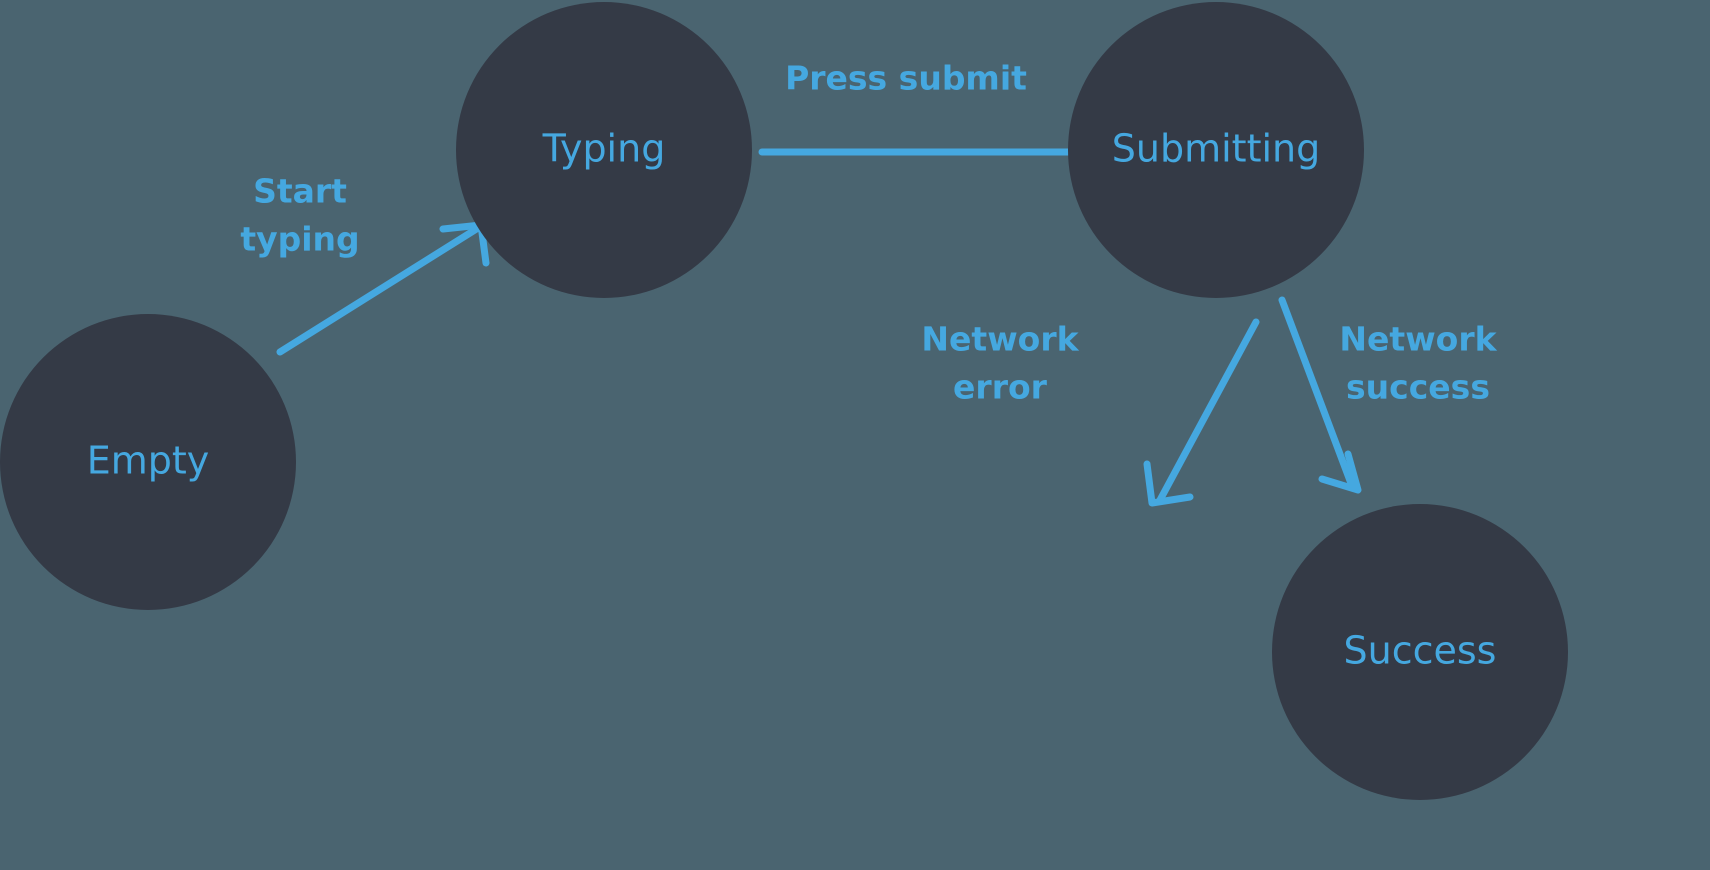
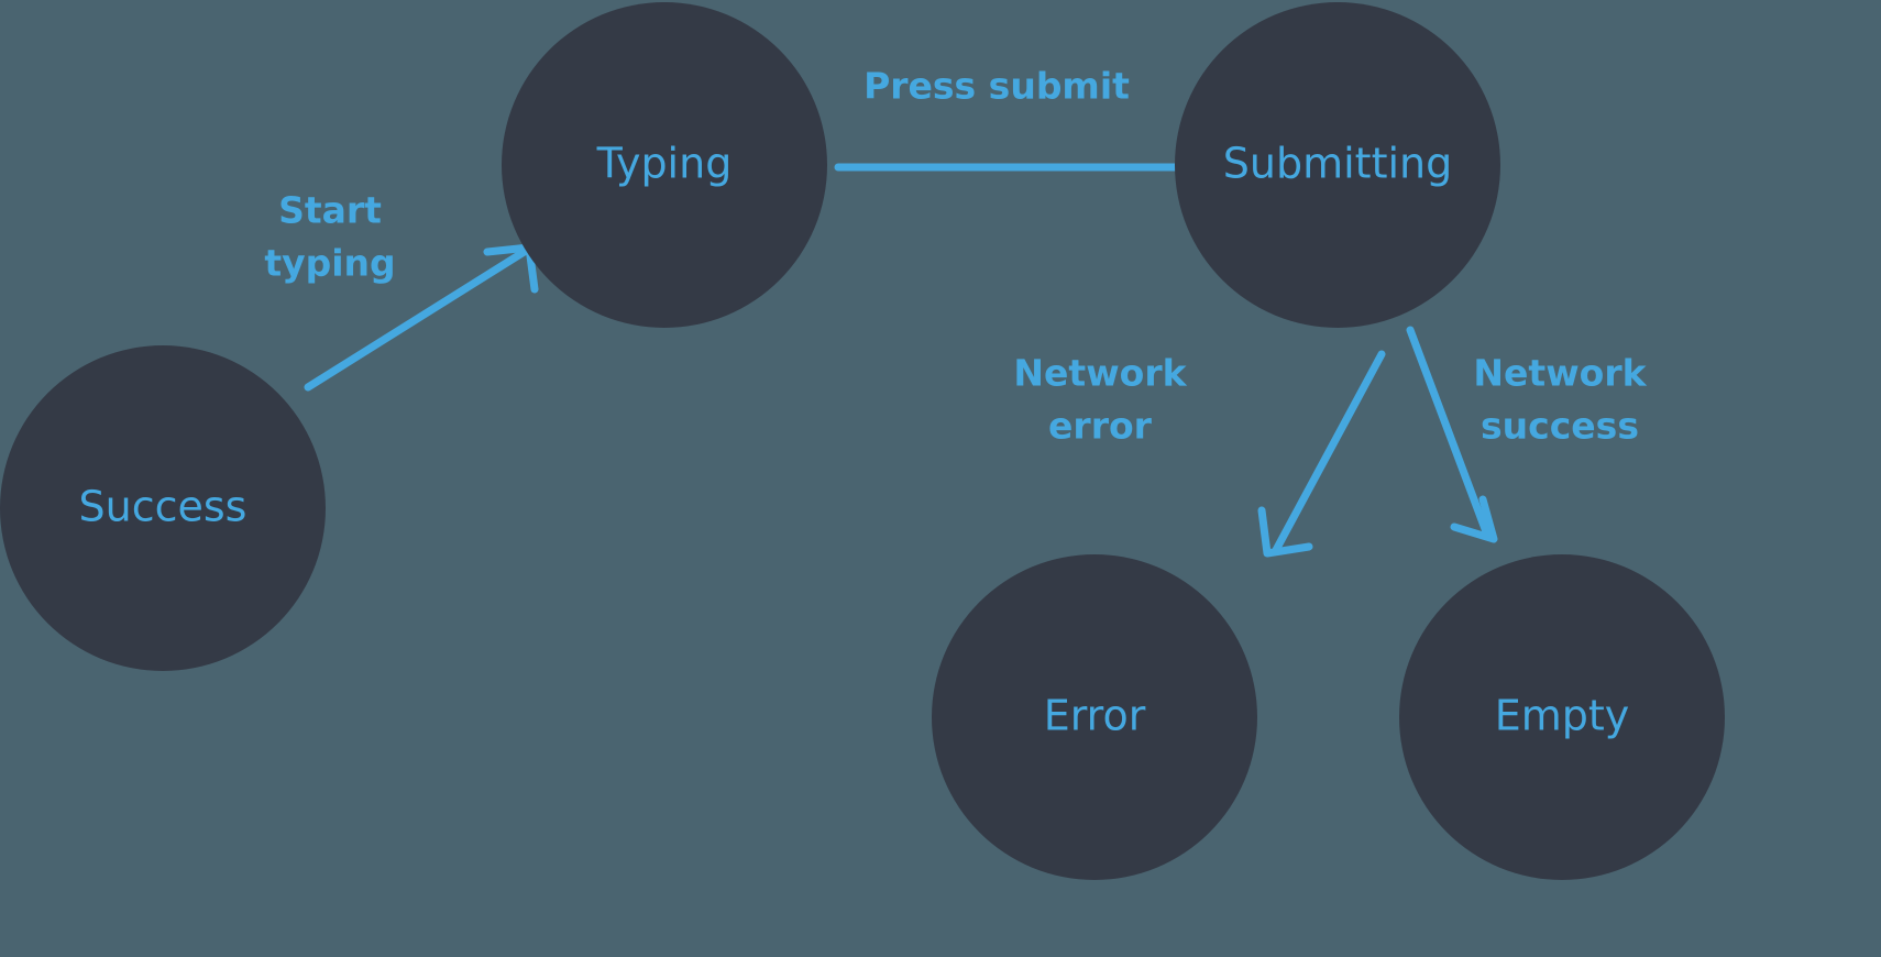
  Start
  typing
  Press submit
  Network
  error
  Network
  success
- Empty
+ Success
  Typing
  Submitting
+ Error
- Success
+ Empty
